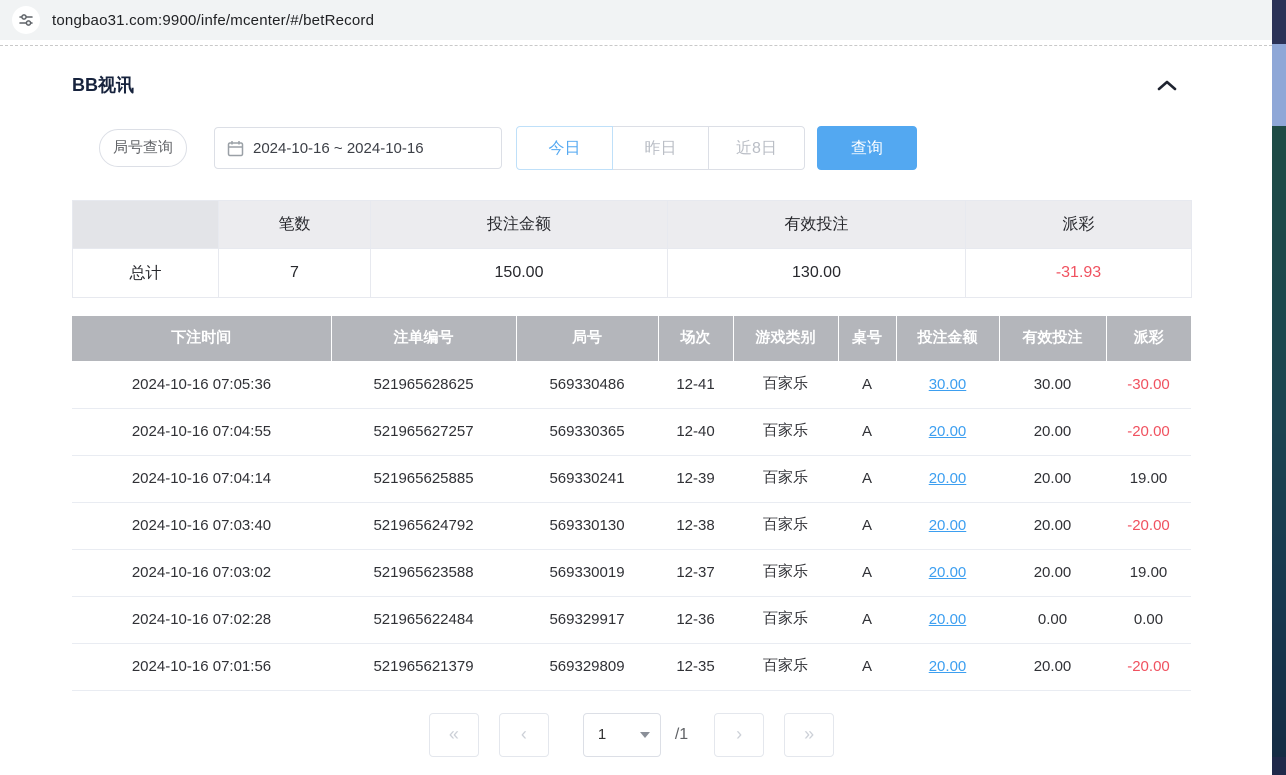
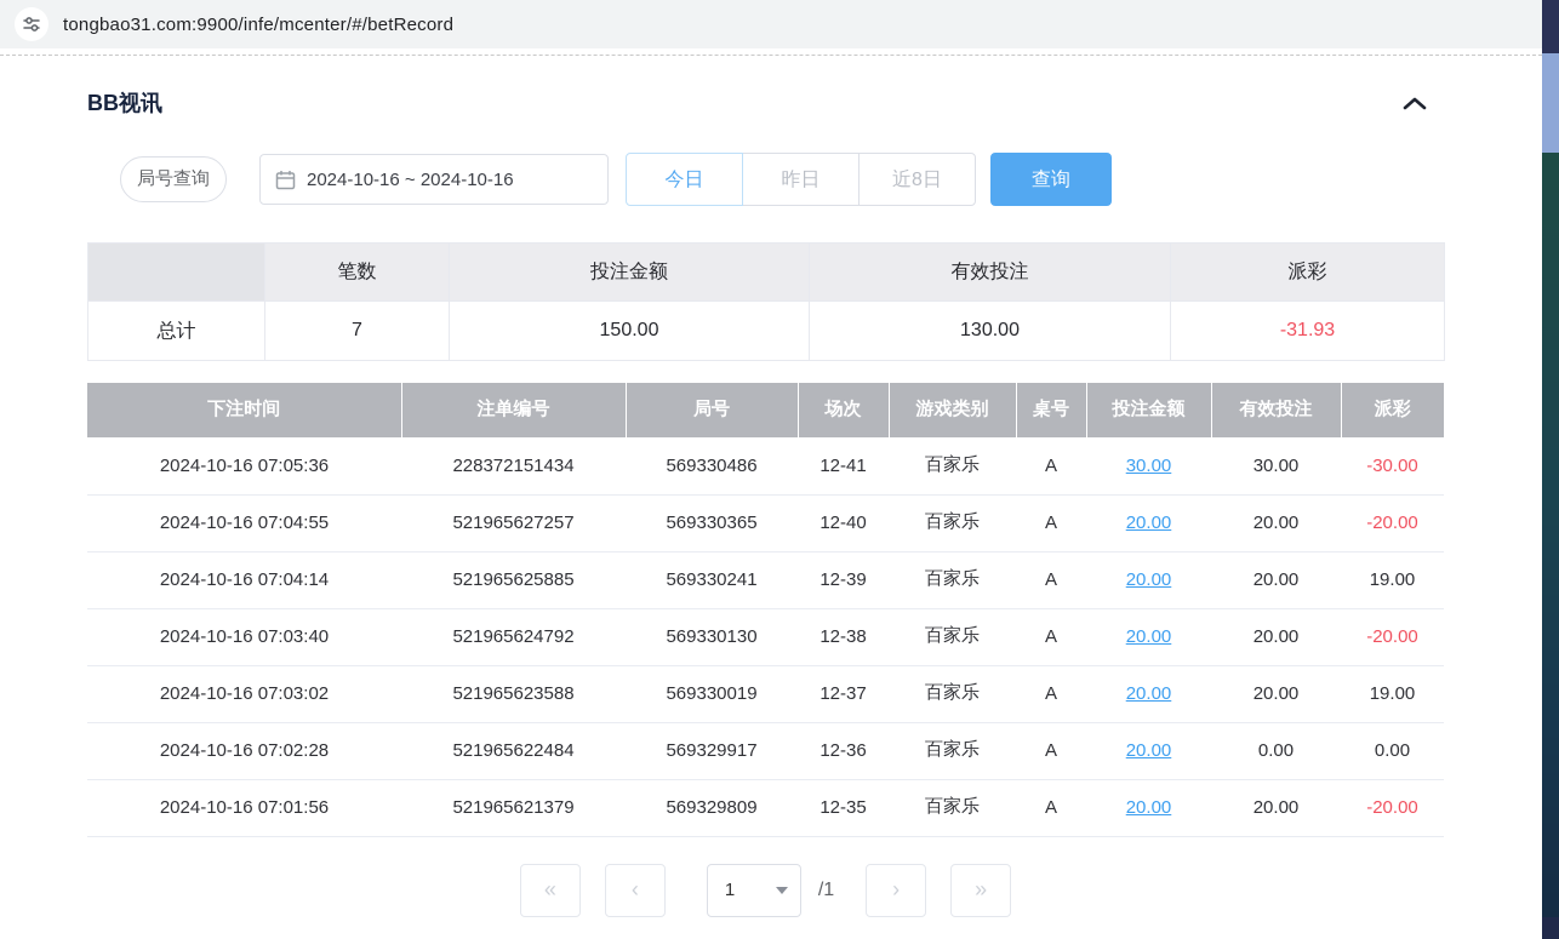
  tongbao31.com:9900/infe/mcenter/#/betRecord
  BB视讯
  局号查询
  2024-10-16 ~ 2024-10-16
  今日
  昨日
  近8日
  查询
  	笔数	投注金额	有效投注	派彩
  总计	7	150.00	130.00	-31.93
  下注时间	注单编号	局号	场次	游戏类别	桌号	投注金额	有效投注	派彩
- 2024-10-16 07:05:36	521965628625	569330486	12-41	百家乐	A	30.00	30.00	-30.00
+ 2024-10-16 07:05:36	228372151434	569330486	12-41	百家乐	A	30.00	30.00	-30.00
  2024-10-16 07:04:55	521965627257	569330365	12-40	百家乐	A	20.00	20.00	-20.00
  2024-10-16 07:04:14	521965625885	569330241	12-39	百家乐	A	20.00	20.00	19.00
  2024-10-16 07:03:40	521965624792	569330130	12-38	百家乐	A	20.00	20.00	-20.00
  2024-10-16 07:03:02	521965623588	569330019	12-37	百家乐	A	20.00	20.00	19.00
  2024-10-16 07:02:28	521965622484	569329917	12-36	百家乐	A	20.00	0.00	0.00
  2024-10-16 07:01:56	521965621379	569329809	12-35	百家乐	A	20.00	20.00	-20.00
  «
  ‹
  1
  /1
  ›
  »
